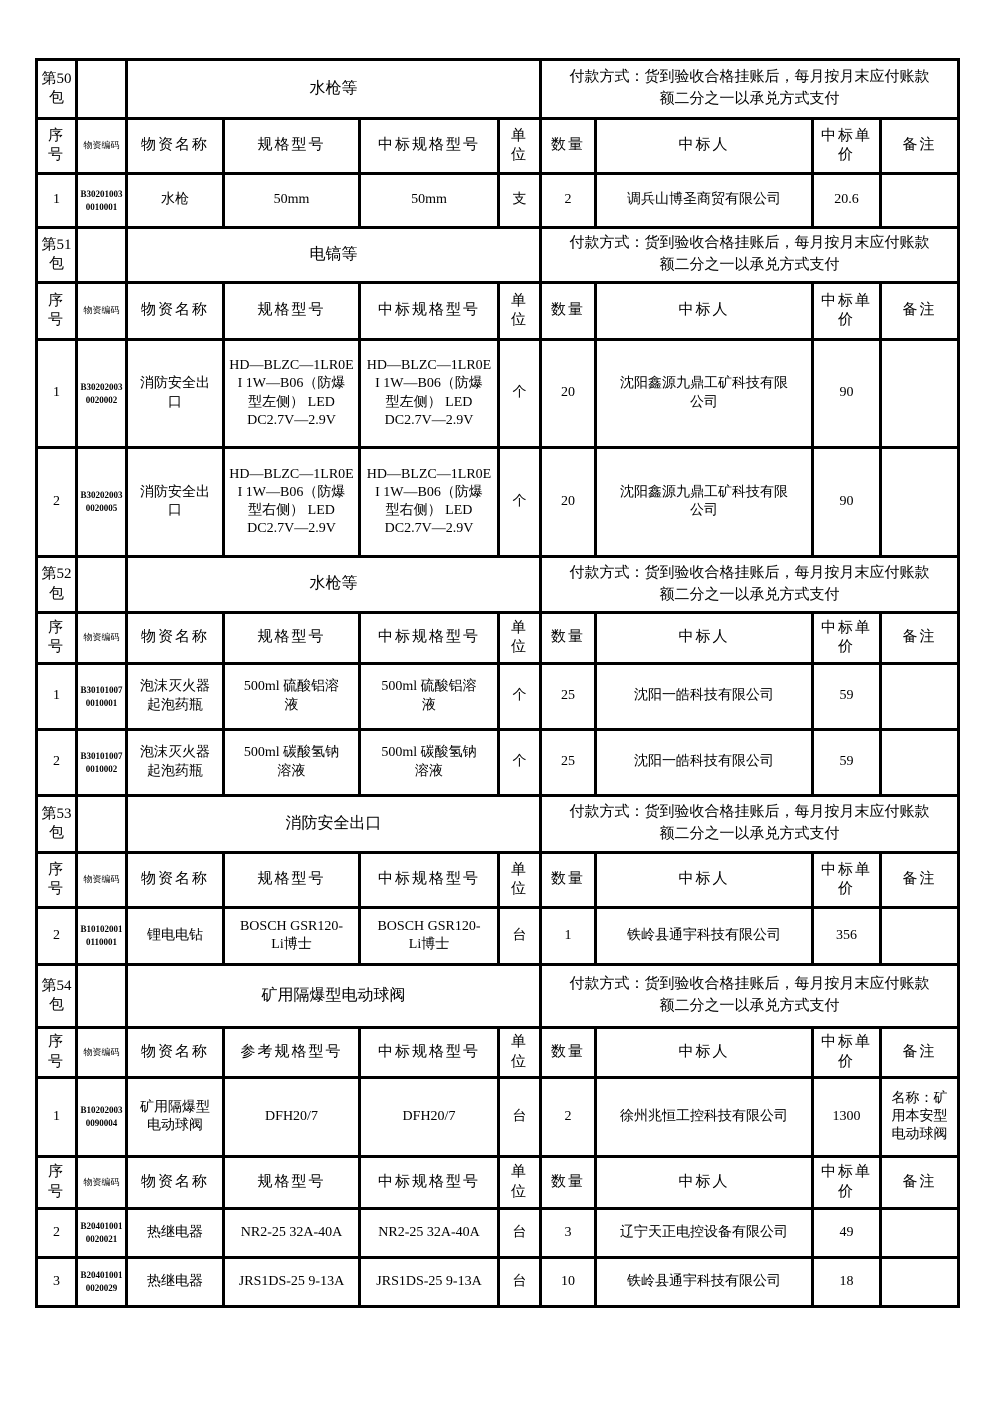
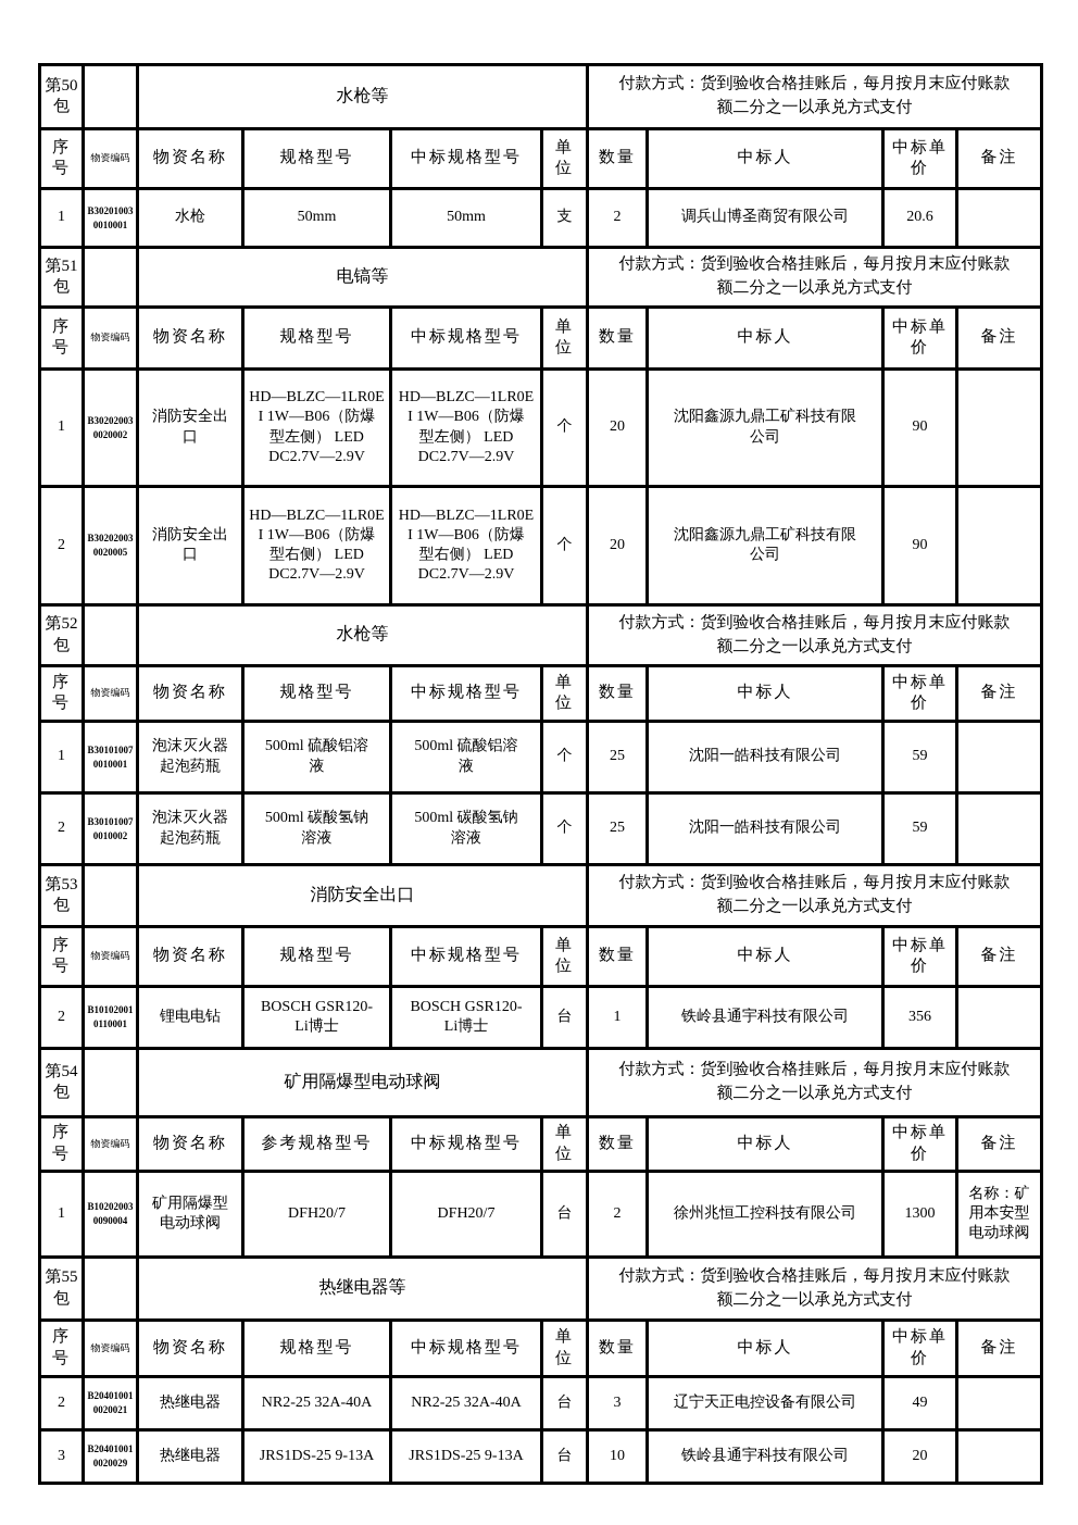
  第50包		水枪等	付款方式：货到验收合格挂账后，每月按月末应付账款 额二分之一以承兑方式支付
  序号	物资编码	物资名称	规格型号	中标规格型号	单位	数量	中标人	中标单 价	备注
  1	B30201003 0010001	水枪	50mm	50mm	支	2	调兵山博圣商贸有限公司	20.6
  第51包		电镐等	付款方式：货到验收合格挂账后，每月按月末应付账款 额二分之一以承兑方式支付
  序号	物资编码	物资名称	规格型号	中标规格型号	单位	数量	中标人	中标单 价	备注
  1	B30202003 0020002	消防安全出 口	HD—BLZC—1LR0E I 1W—B06（防爆 型左侧） LED DC2.7V—2.9V	HD—BLZC—1LR0E I 1W—B06（防爆 型左侧） LED DC2.7V—2.9V	个	20	沈阳鑫源九鼎工矿科技有限 公司	90
  2	B30202003 0020005	消防安全出 口	HD—BLZC—1LR0E I 1W—B06（防爆 型右侧） LED DC2.7V—2.9V	HD—BLZC—1LR0E I 1W—B06（防爆 型右侧） LED DC2.7V—2.9V	个	20	沈阳鑫源九鼎工矿科技有限 公司	90
  第52包		水枪等	付款方式：货到验收合格挂账后，每月按月末应付账款 额二分之一以承兑方式支付
  序号	物资编码	物资名称	规格型号	中标规格型号	单位	数量	中标人	中标单 价	备注
  1	B30101007 0010001	泡沫灭火器 起泡药瓶	500ml 硫酸铝溶 液	500ml 硫酸铝溶 液	个	25	沈阳一皓科技有限公司	59
  2	B30101007 0010002	泡沫灭火器 起泡药瓶	500ml 碳酸氢钠 溶液	500ml 碳酸氢钠 溶液	个	25	沈阳一皓科技有限公司	59
  第53包		消防安全出口	付款方式：货到验收合格挂账后，每月按月末应付账款 额二分之一以承兑方式支付
  序号	物资编码	物资名称	规格型号	中标规格型号	单位	数量	中标人	中标单 价	备注
  2	B10102001 0110001	锂电电钻	BOSCH GSR120- Li博士	BOSCH GSR120- Li博士	台	1	铁岭县通宇科技有限公司	356
  第54包		矿用隔爆型电动球阀	付款方式：货到验收合格挂账后，每月按月末应付账款 额二分之一以承兑方式支付
  序号	物资编码	物资名称	参考规格型号	中标规格型号	单位	数量	中标人	中标单 价	备注
  1	B10202003 0090004	矿用隔爆型 电动球阀	DFH20/7	DFH20/7	台	2	徐州兆恒工控科技有限公司	1300	名称：矿 用本安型 电动球阀
+ 第55包		热继电器等	付款方式：货到验收合格挂账后，每月按月末应付账款 额二分之一以承兑方式支付
  序号	物资编码	物资名称	规格型号	中标规格型号	单位	数量	中标人	中标单 价	备注
  2	B20401001 0020021	热继电器	NR2-25 32A-40A	NR2-25 32A-40A	台	3	辽宁天正电控设备有限公司	49
- 3	B20401001 0020029	热继电器	JRS1DS-25 9-13A	JRS1DS-25 9-13A	台	10	铁岭县通宇科技有限公司	18
+ 3	B20401001 0020029	热继电器	JRS1DS-25 9-13A	JRS1DS-25 9-13A	台	10	铁岭县通宇科技有限公司	20
